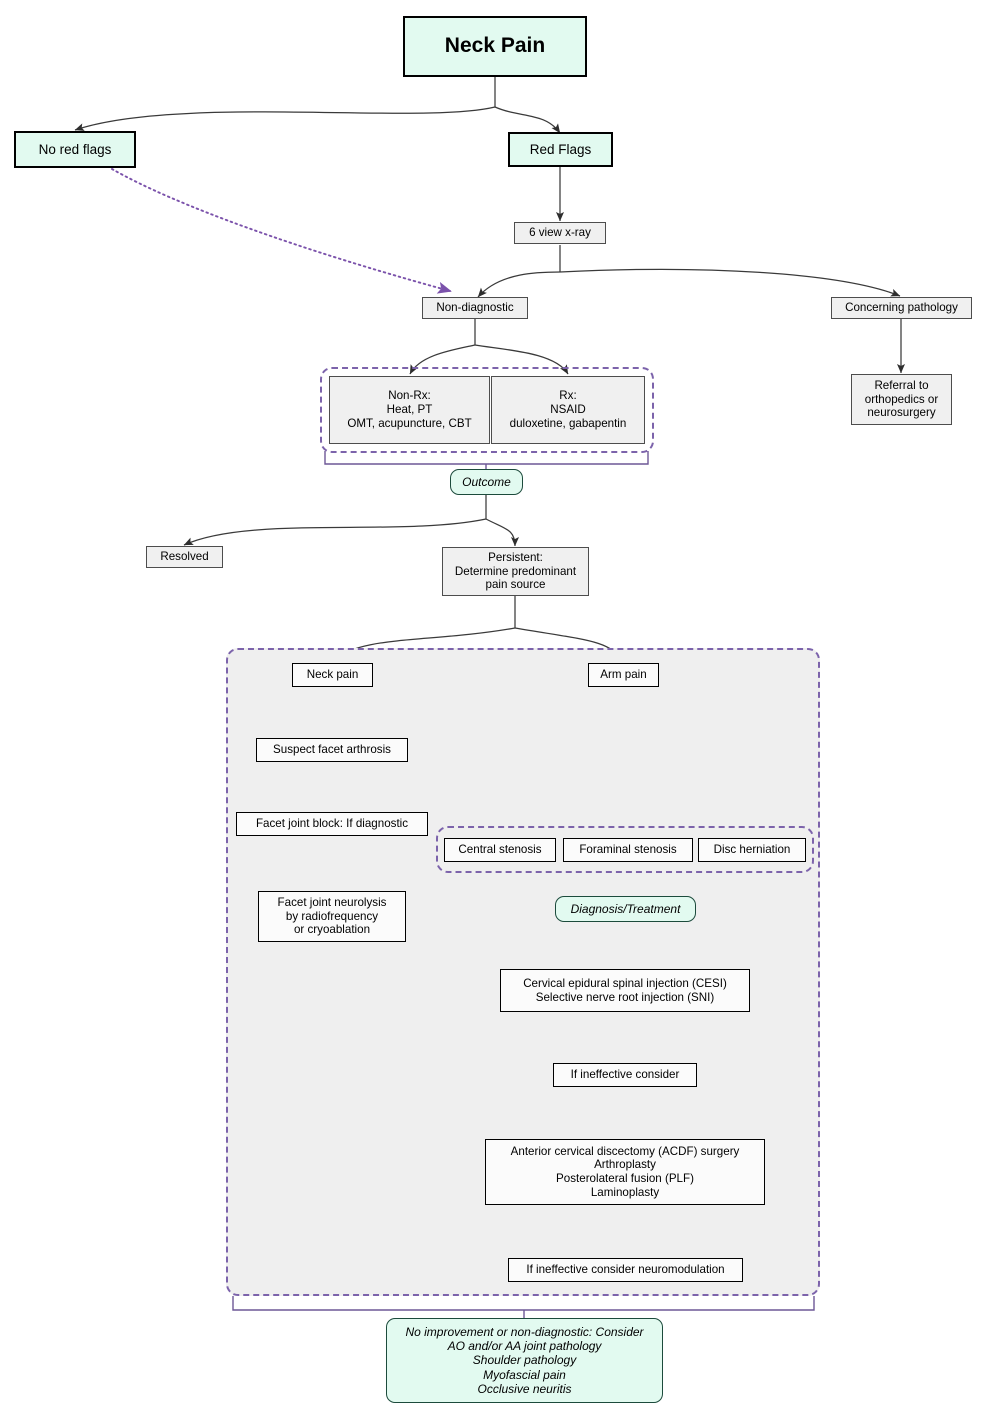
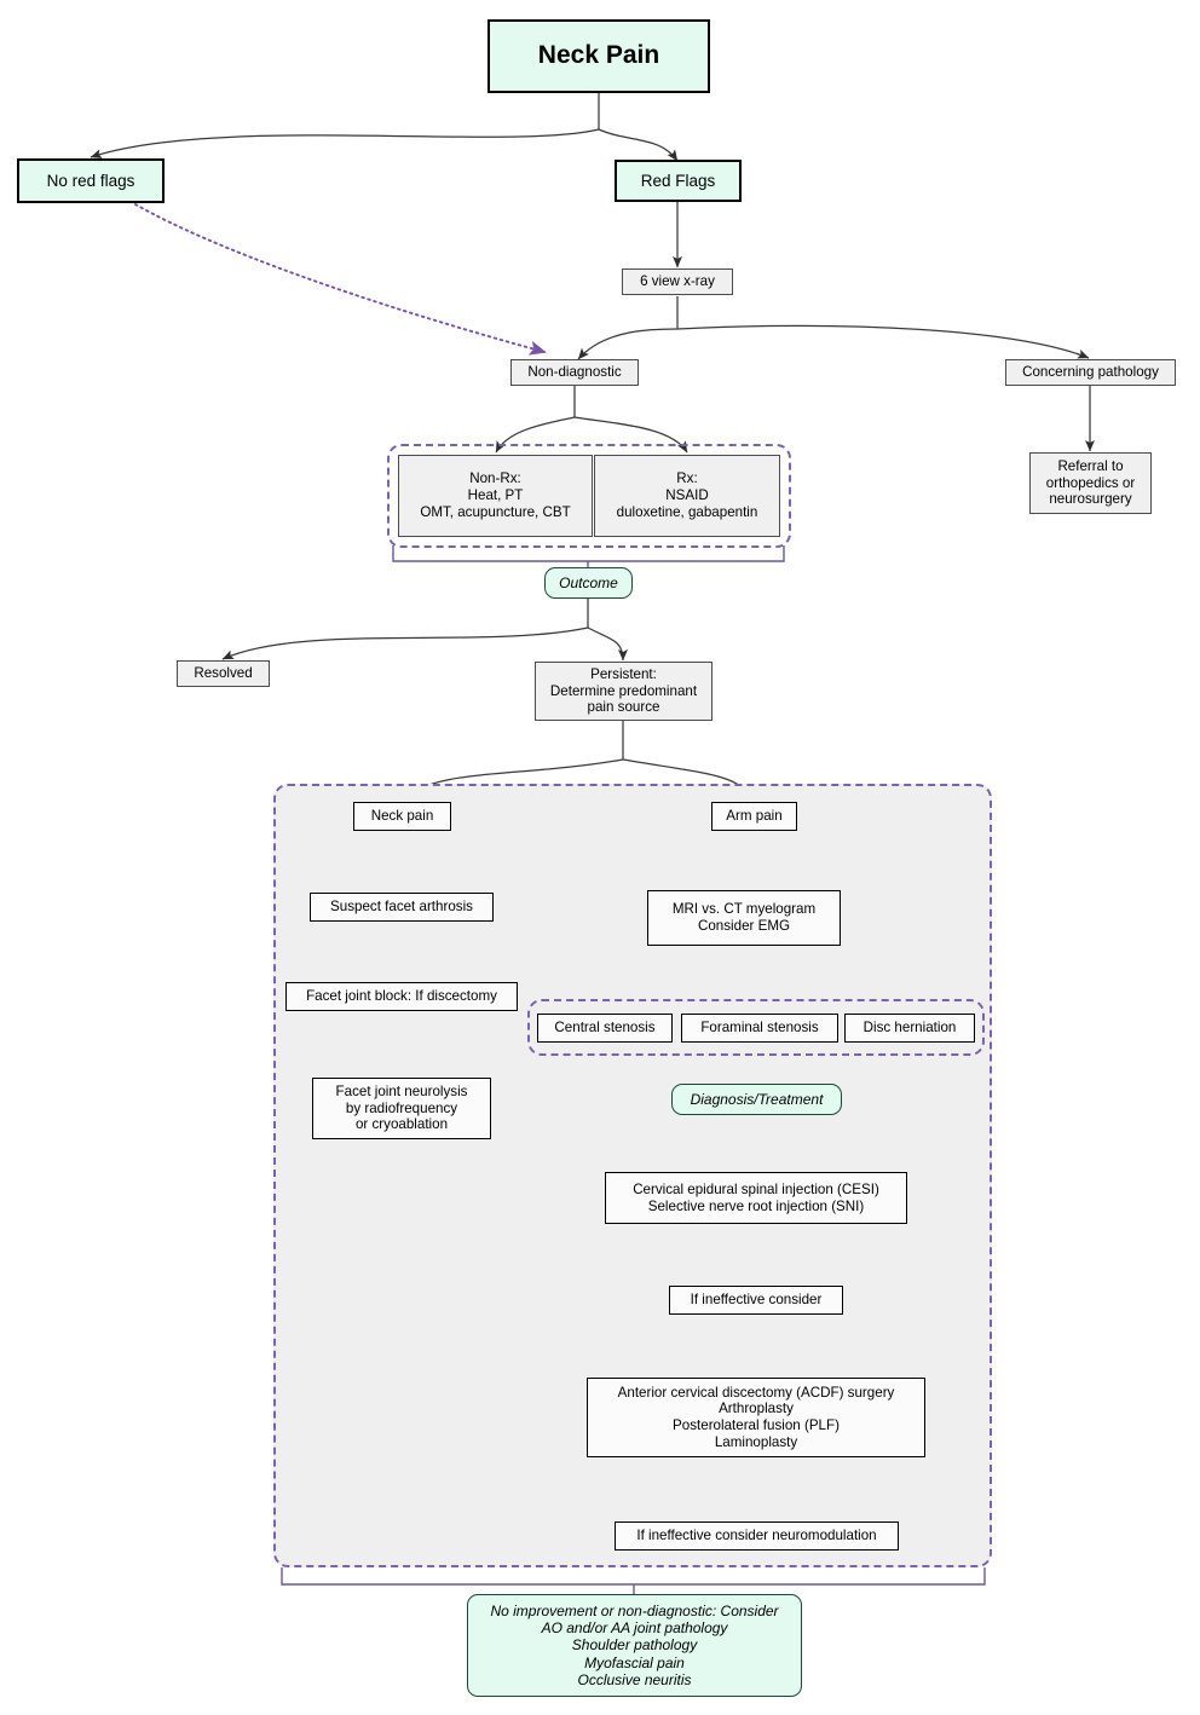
  Neck Pain
  No red flags
  Red Flags
  6 view x-ray
  Non-diagnostic
  Concerning pathology
  Referral to
  orthopedics or
  neurosurgery
  Non-Rx:
  Heat, PT
  OMT, acupuncture, CBT
  Rx:
  NSAID
  duloxetine, gabapentin
  Outcome
  Resolved
  Persistent:
  Determine predominant
  pain source
  Neck pain
  Arm pain
  Suspect facet arthrosis
+ MRI vs. CT myelogram
+ Consider EMG
- Facet joint block: If diagnostic
+ Facet joint block: If discectomy
  Central stenosis
  Foraminal stenosis
  Disc herniation
  Facet joint neurolysis
  by radiofrequency
  or cryoablation
  Diagnosis/Treatment
  Cervical epidural spinal injection (CESI)
  Selective nerve root injection (SNI)
  If ineffective consider
  Anterior cervical discectomy (ACDF) surgery
  Arthroplasty
  Posterolateral fusion (PLF)
  Laminoplasty
  If ineffective consider neuromodulation
  No improvement or non-diagnostic: Consider
  AO and/or AA joint pathology
  Shoulder pathology
  Myofascial pain
  Occlusive neuritis
